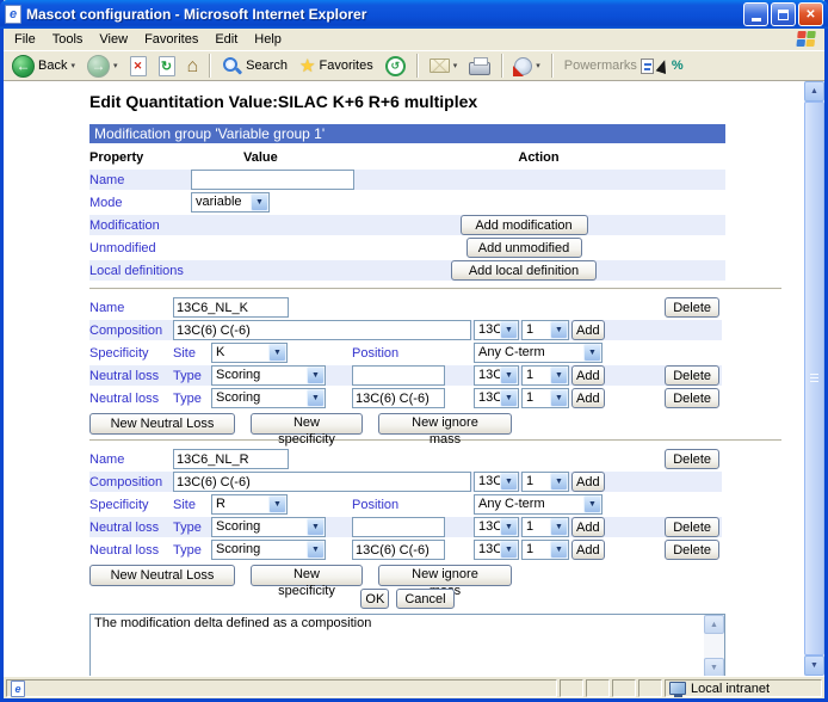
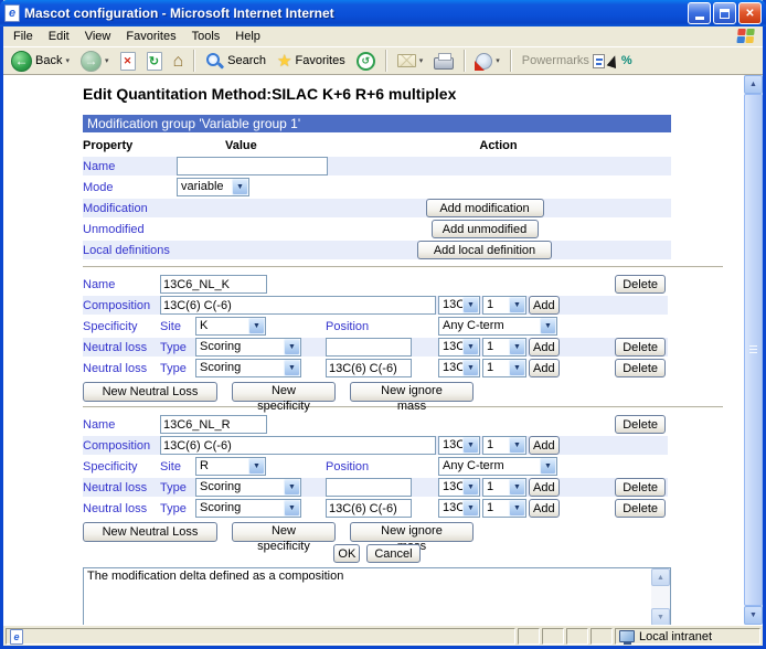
  e
- Mascot configuration - Microsoft Internet Explorer
+ Mascot configuration - Microsoft Internet Internet
  ✕
  File
- Tools
+ Edit
  View
  Favorites
- Edit
+ Tools
  Help
  ←
  Back
  →
  ✕
  ↻
  ⌂
  Search
  ★
  Favorites
  ↺
  Powermarks
  %
- Edit Quantitation Value:SILAC K+6 R+6 multiplex
+ Edit Quantitation Method:SILAC K+6 R+6 multiplex
  Modification group 'Variable group 1'
  Property	Value	Action
  Name
  Mode	variable
  Modification		Add modification
  Unmodified		Add unmodified
  Local definitions		Add local definition
  Name	13C6_NL_K	Delete
  Composition	13C(6) C(-6)	13C	1	Add
  Specificity	Site	K		Position		Any C-term
  Neutral loss	Type	Scoring				13C	1	Add		Delete
  Neutral loss	Type	Scoring		13C(6) C(-6)		13C	1	Add		Delete
  New Neutral Loss
  New specificity
  New ignore mass
  Name	13C6_NL_R	Delete
  Composition	13C(6) C(-6)	13C	1	Add
  Specificity	Site	R		Position		Any C-term
  Neutral loss	Type	Scoring				13C	1	Add		Delete
  Neutral loss	Type	Scoring		13C(6) C(-6)		13C	1	Add		Delete
  New Neutral Loss
  New specificity
  New ignore s
  OK
  Cancel
  The modification delta defined as a composition
  e
  Local intranet
